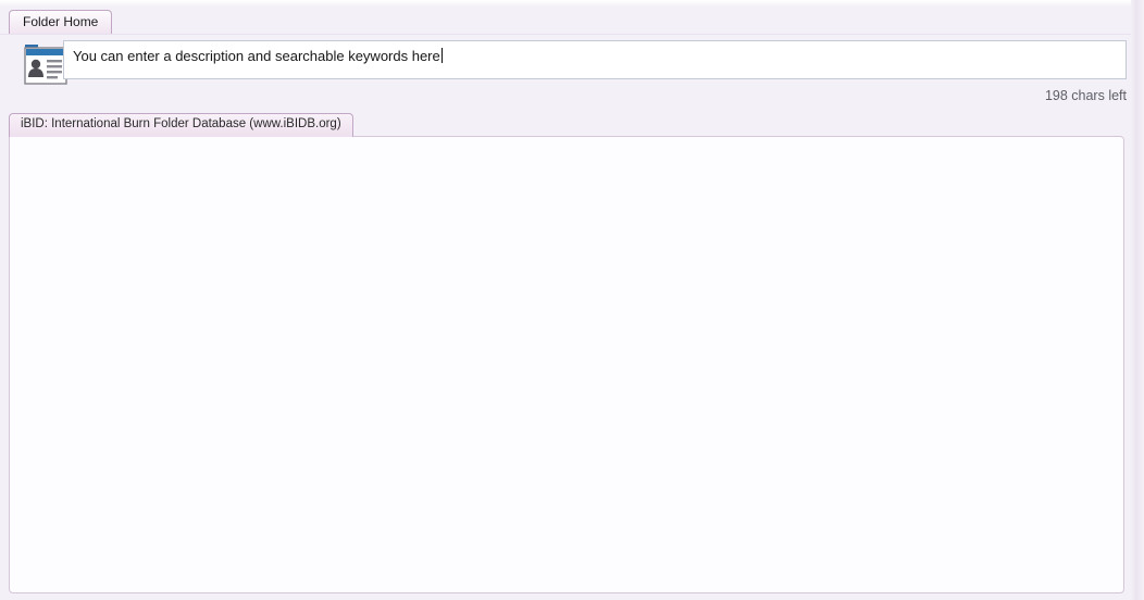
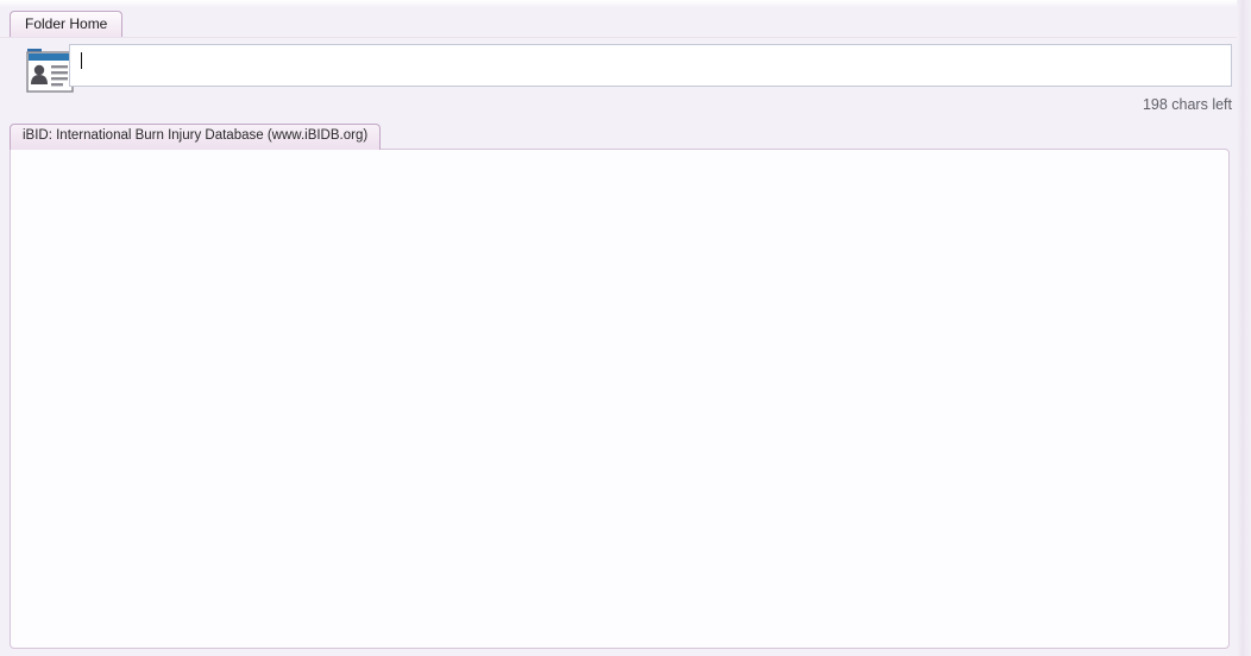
  Folder Home
- You can enter a description and searchable keywords here
  198 chars left
- iBID: International Burn Folder Database (www.iBIDB.org)
+ iBID: International Burn Injury Database (www.iBIDB.org)
